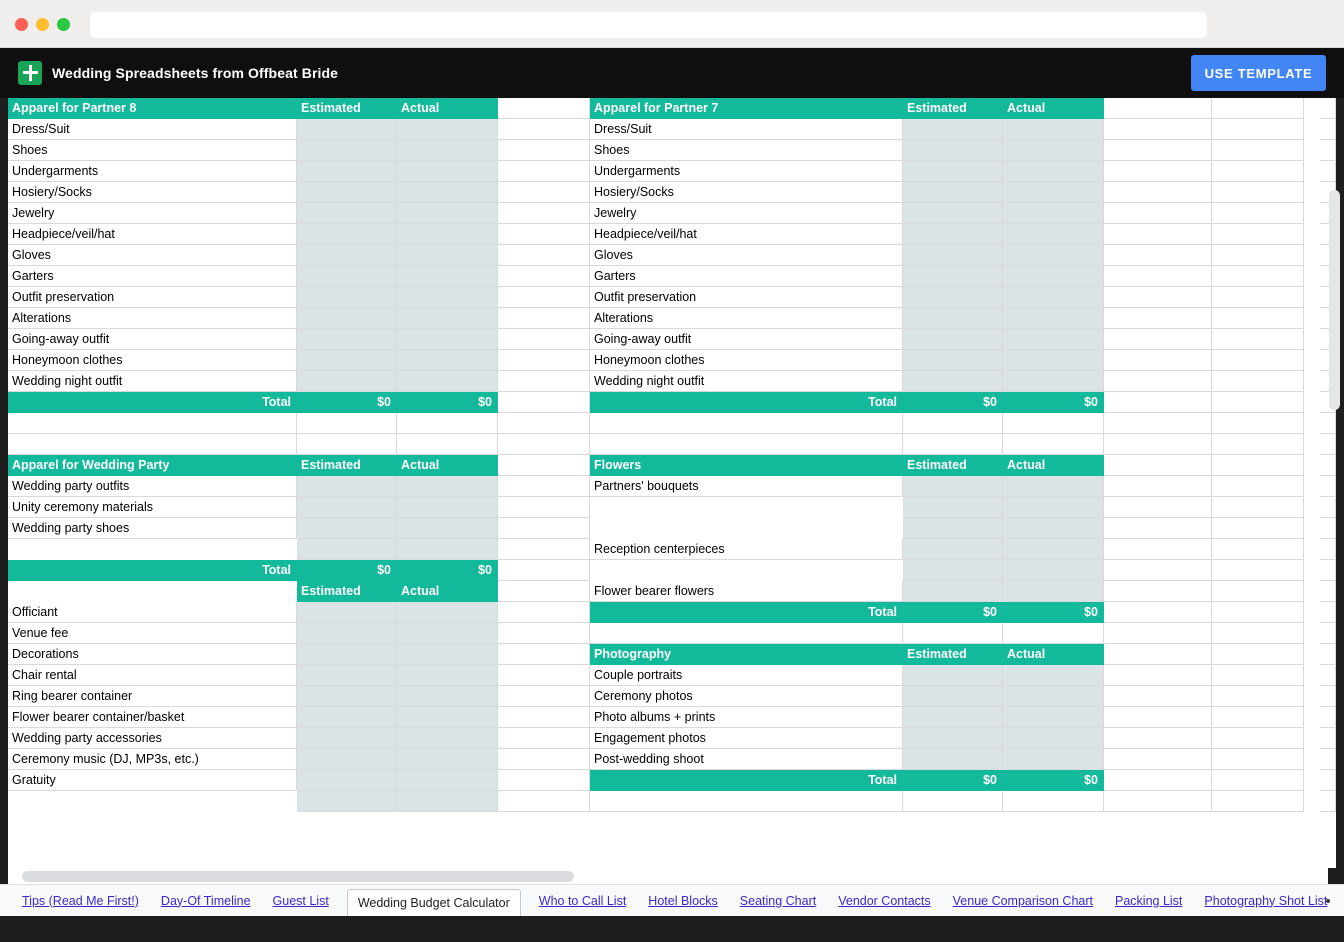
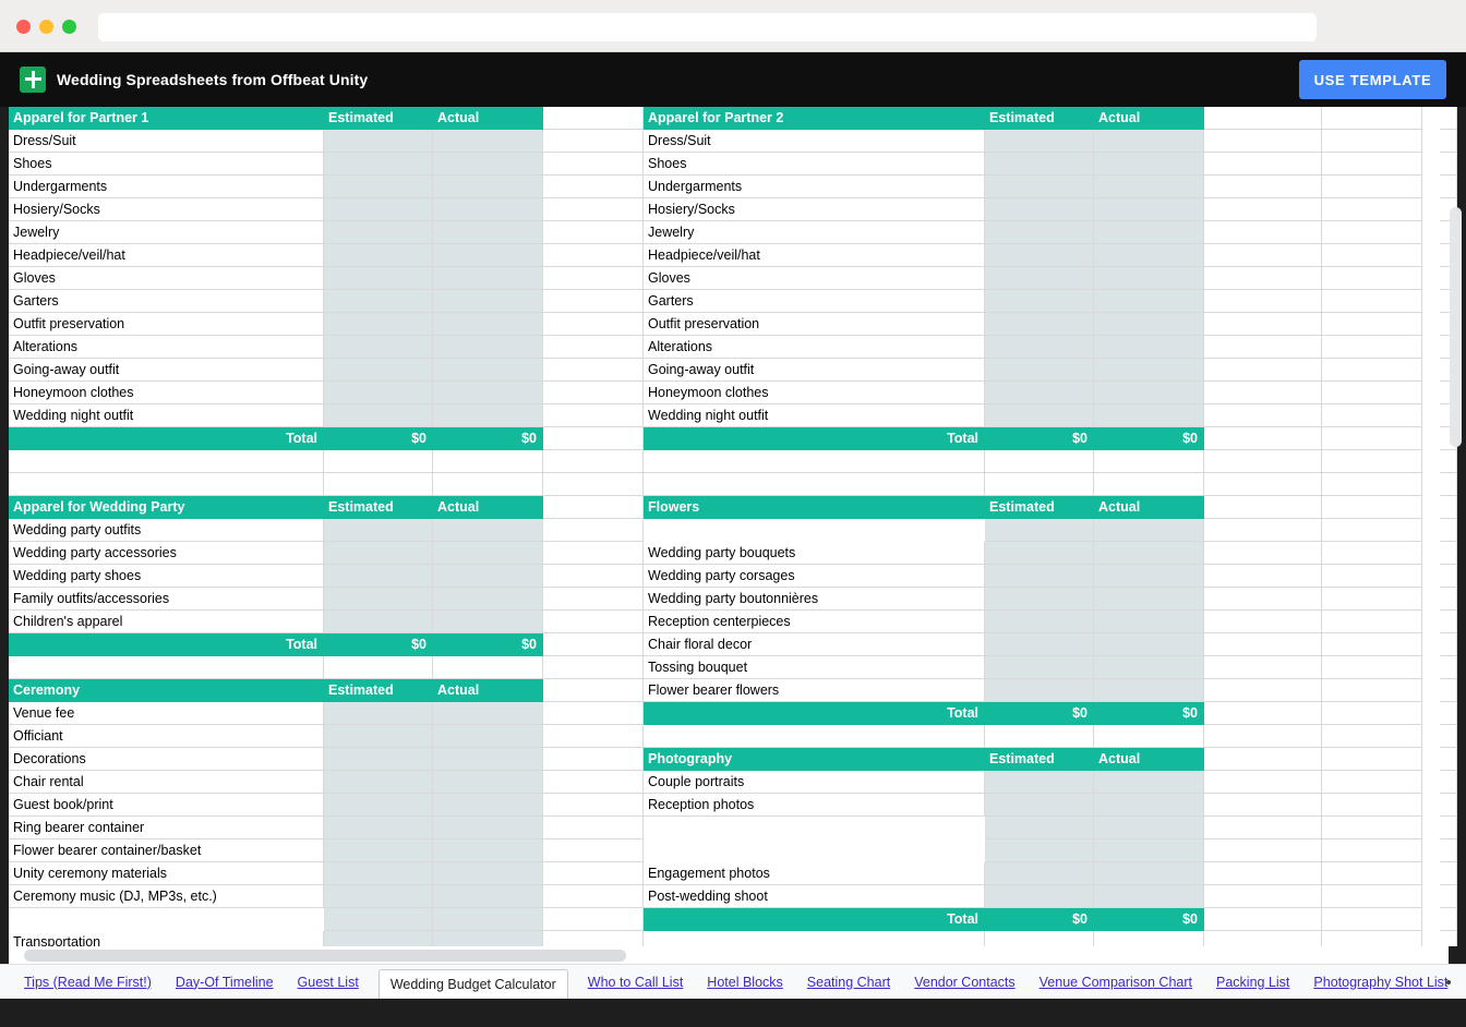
- Wedding Spreadsheets from Offbeat Bride
+ Wedding Spreadsheets from Offbeat Unity
  USE TEMPLATE
- Apparel for Partner 8
+ Apparel for Partner 1
  Estimated
  Actual
- Apparel for Partner 7
+ Apparel for Partner 2
  Estimated
  Actual
  Dress/Suit
  Dress/Suit
  Shoes
  Shoes
  Undergarments
  Undergarments
  Hosiery/Socks
  Hosiery/Socks
  Jewelry
  Jewelry
  Headpiece/veil/hat
  Headpiece/veil/hat
  Gloves
  Gloves
  Garters
  Garters
  Outfit preservation
  Outfit preservation
  Alterations
  Alterations
  Going-away outfit
  Going-away outfit
  Honeymoon clothes
  Honeymoon clothes
  Wedding night outfit
  Wedding night outfit
  Total
  $0
  $0
  Total
  $0
  $0
  Apparel for Wedding Party
  Estimated
  Actual
  Flowers
  Estimated
  Actual
  Wedding party outfits
- Partners' bouquets
- Unity ceremony materials
+ Wedding party accessories
+ Wedding party bouquets
  Wedding party shoes
+ Wedding party corsages
+ Family outfits/accessories
+ Wedding party boutonnières
+ Children's apparel
  Reception centerpieces
  Total
  $0
  $0
+ Chair floral decor
+ Tossing bouquet
+ Ceremony
  Estimated
  Actual
  Flower bearer flowers
- Officiant
+ Venue fee
  Total
  $0
  $0
- Venue fee
+ Officiant
  Decorations
  Photography
  Estimated
  Actual
  Chair rental
  Couple portraits
+ Guest book/print
+ Reception photos
  Ring bearer container
- Ceremony photos
  Flower bearer container/basket
- Photo albums + prints
- Wedding party accessories
+ Unity ceremony materials
  Engagement photos
  Ceremony music (DJ, MP3s, etc.)
  Post-wedding shoot
- Gratuity
  Total
  $0
  $0
+ Transportation
  Tips (Read Me First!)
  Day-Of Timeline
  Guest List
  Wedding Budget Calculator
  Who to Call List
  Hotel Blocks
  Seating Chart
  Vendor Contacts
  Venue Comparison Chart
  Packing List
  Photography Shot Lis
